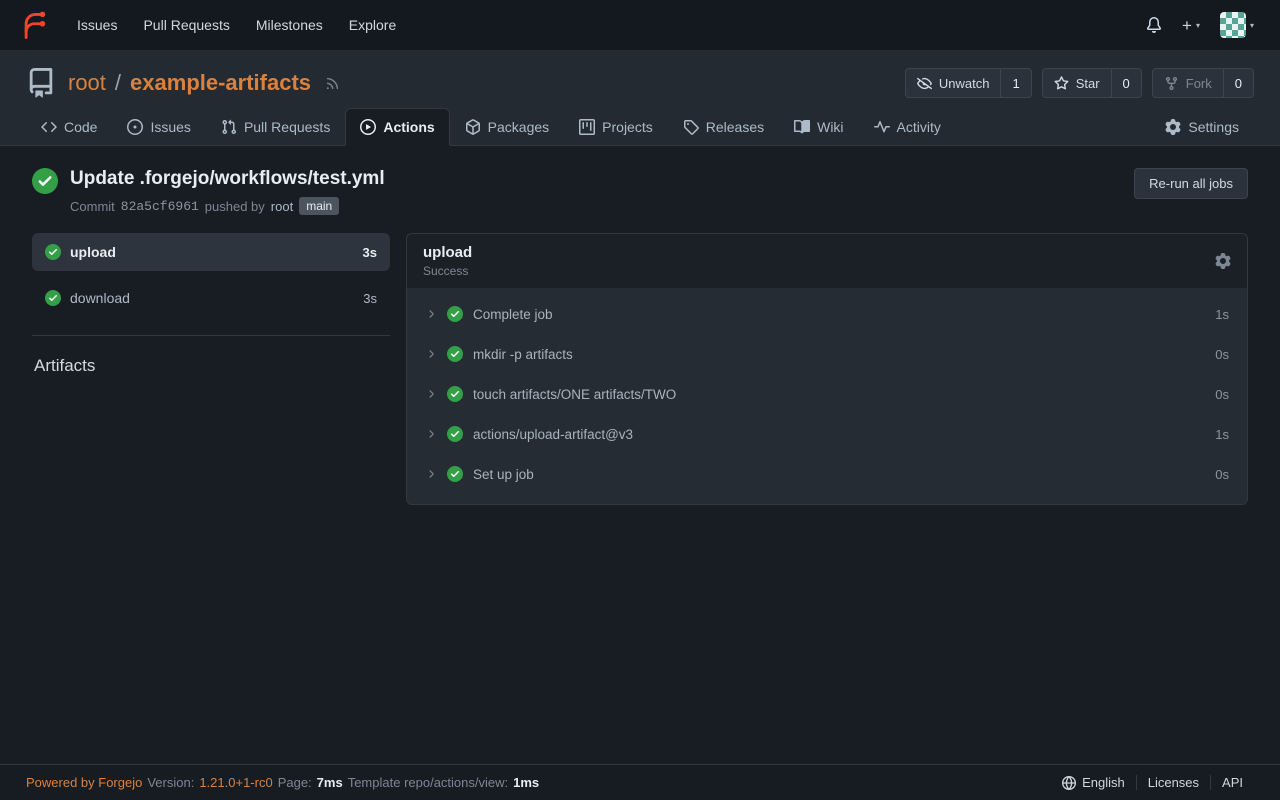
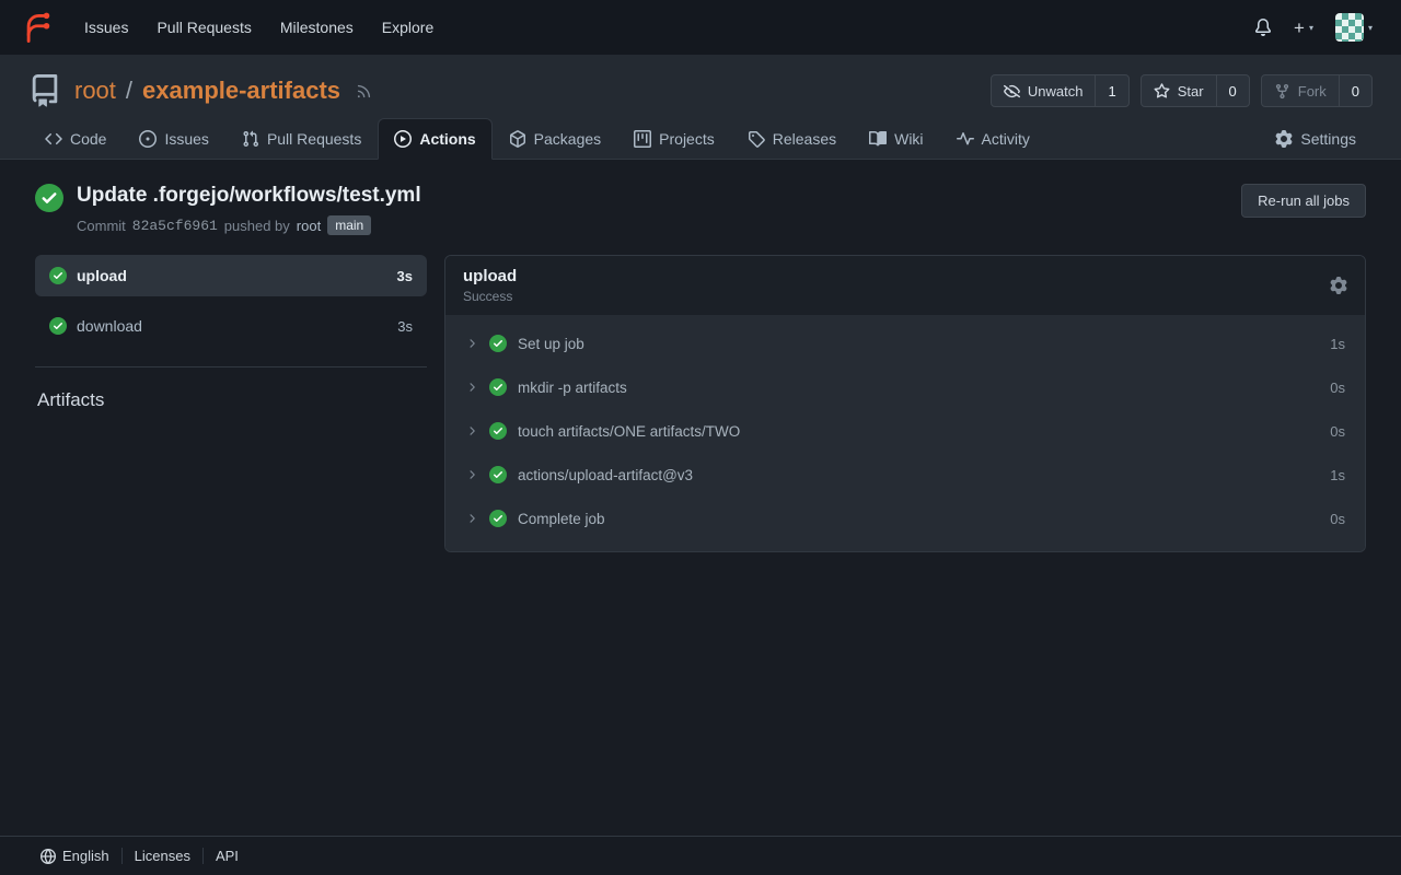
  Issues
  Pull Requests
  Milestones
  Explore
  +
  ▾
  ▾
  root
  /
  example-artifacts
  Unwatch
  1
  Star
  0
  Fork
  0
  Code
  Issues
  Pull Requests
  Actions
  Packages
  Projects
  Releases
  Wiki
  Activity
  Settings
  Update .forgejo/workflows/test.yml
  Commit
  82a5cf6961
  pushed by
  root
  main
  Re-run all jobs
  upload
  3s
  download
  3s
  Artifacts
  upload
  Success
- Complete job
+ Set up job
  1s
  mkdir -p artifacts
  0s
  touch artifacts/ONE artifacts/TWO
  0s
  actions/upload-artifact@v3
  1s
- Set up job
+ Complete job
  0s
- Powered by Forgejo
- Version:
- 1.21.0+1-rc0
- Page:
- 7ms
- Template repo/actions/view:
- 1ms
  English
  Licenses
  API
